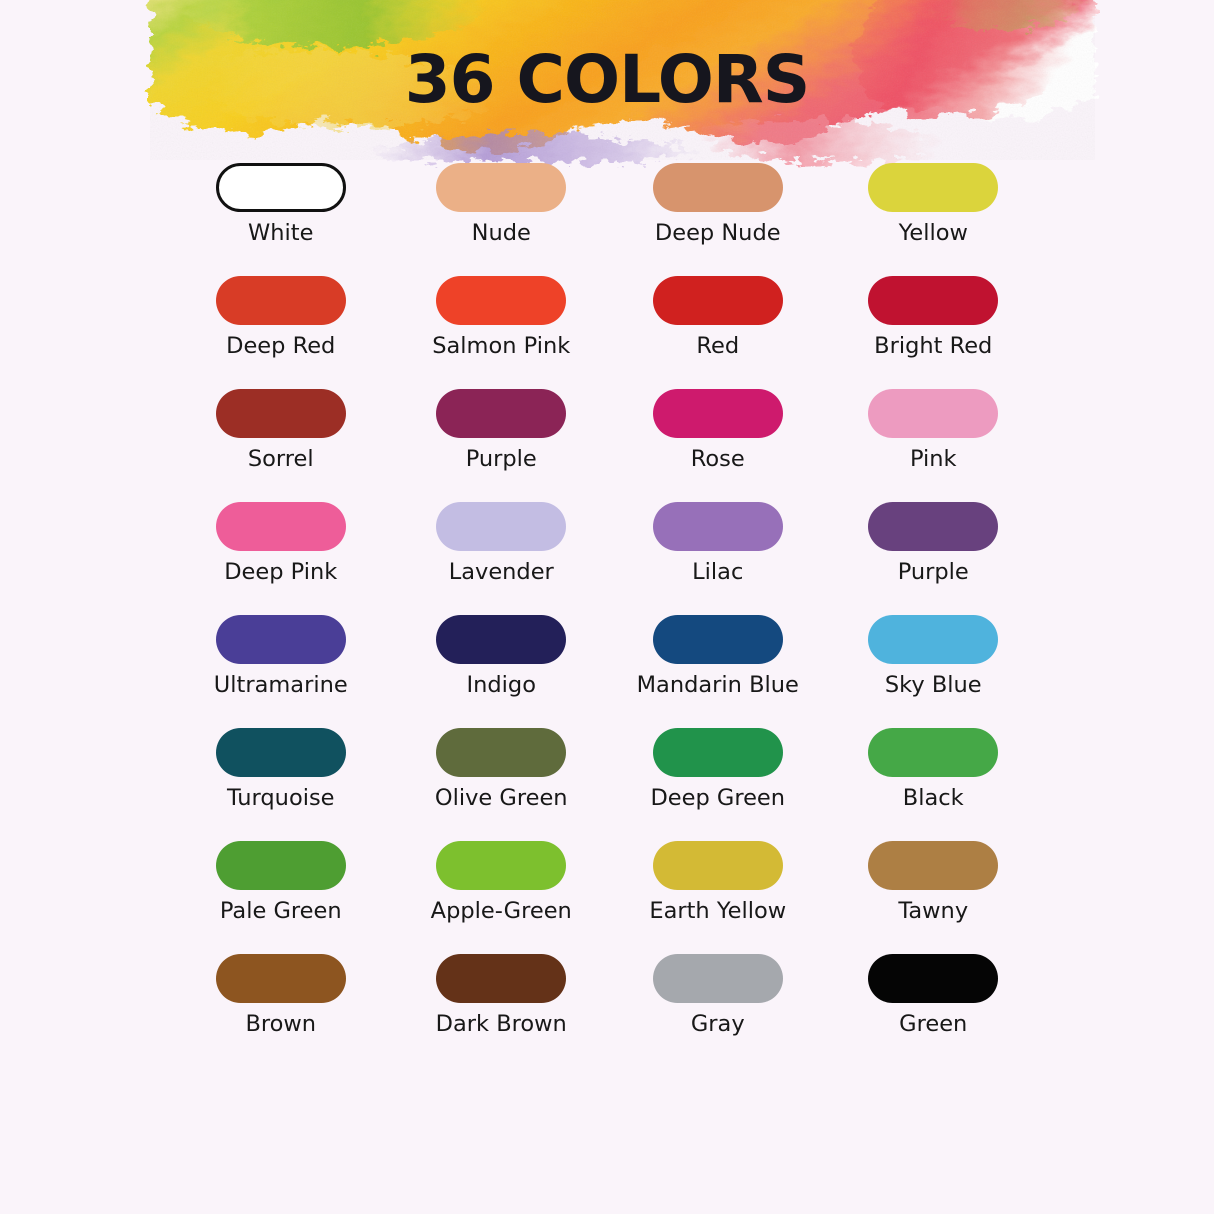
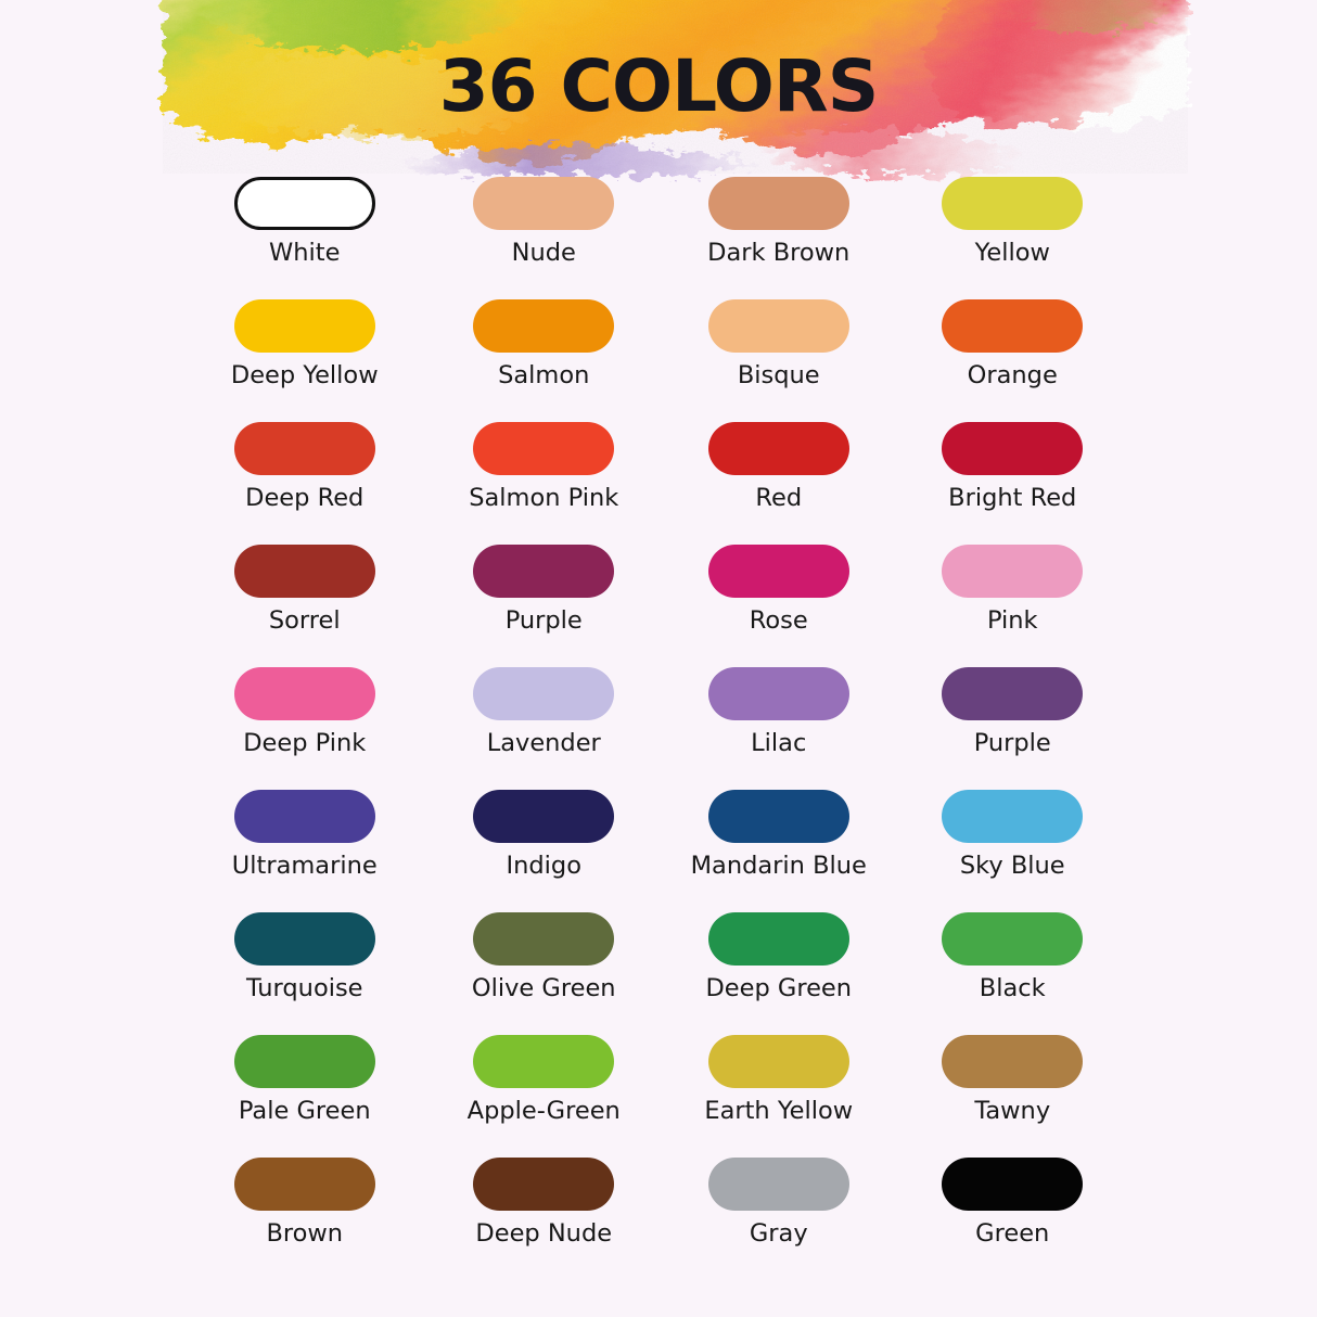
  36 COLORS
  White
  Nude
- Deep Nude
+ Dark Brown
  Yellow
+ Deep Yellow
+ Salmon
+ Bisque
+ Orange
  Deep Red
  Salmon Pink
  Red
  Bright Red
  Sorrel
  Purple
  Rose
  Pink
  Deep Pink
  Lavender
  Lilac
  Purple
  Ultramarine
  Indigo
  Mandarin Blue
  Sky Blue
  Turquoise
  Olive Green
  Deep Green
  Black
  Pale Green
  Apple-Green
  Earth Yellow
  Tawny
  Brown
- Dark Brown
+ Deep Nude
  Gray
  Green
